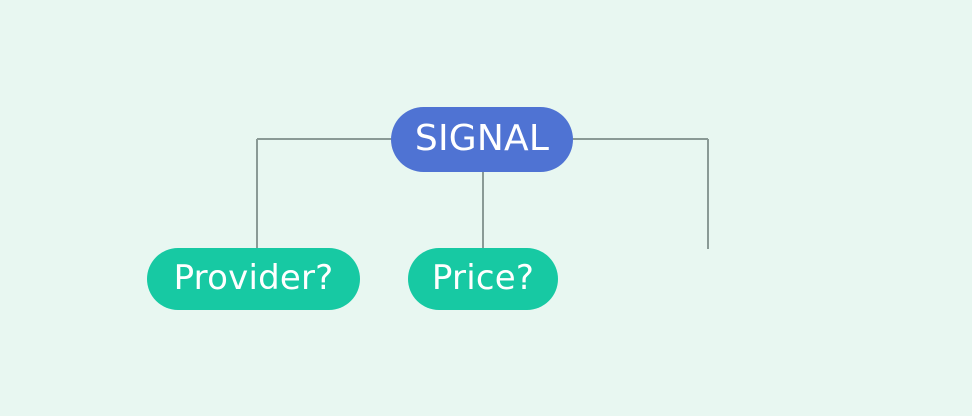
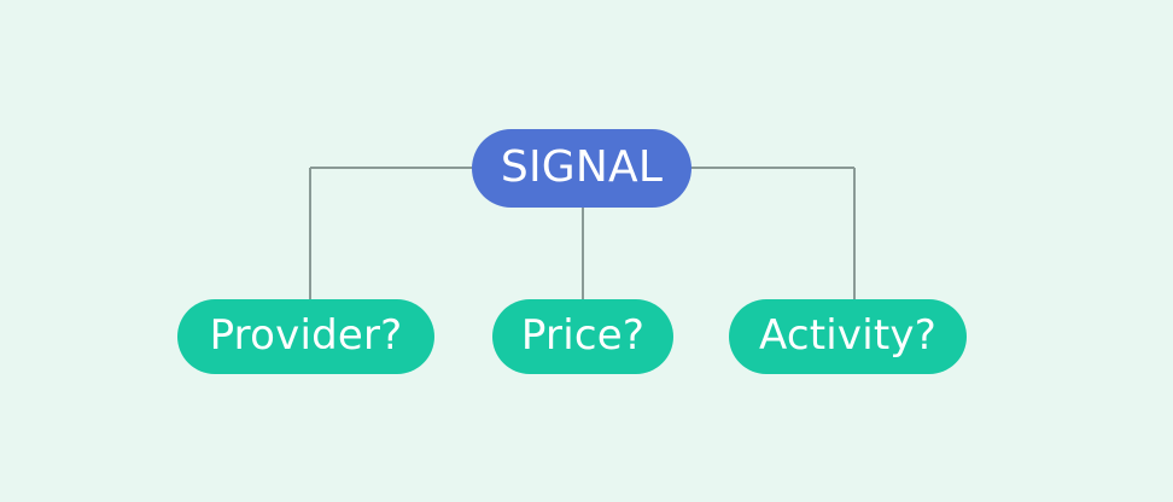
  SIGNAL
  Provider?
  Price?
+ Activity?
